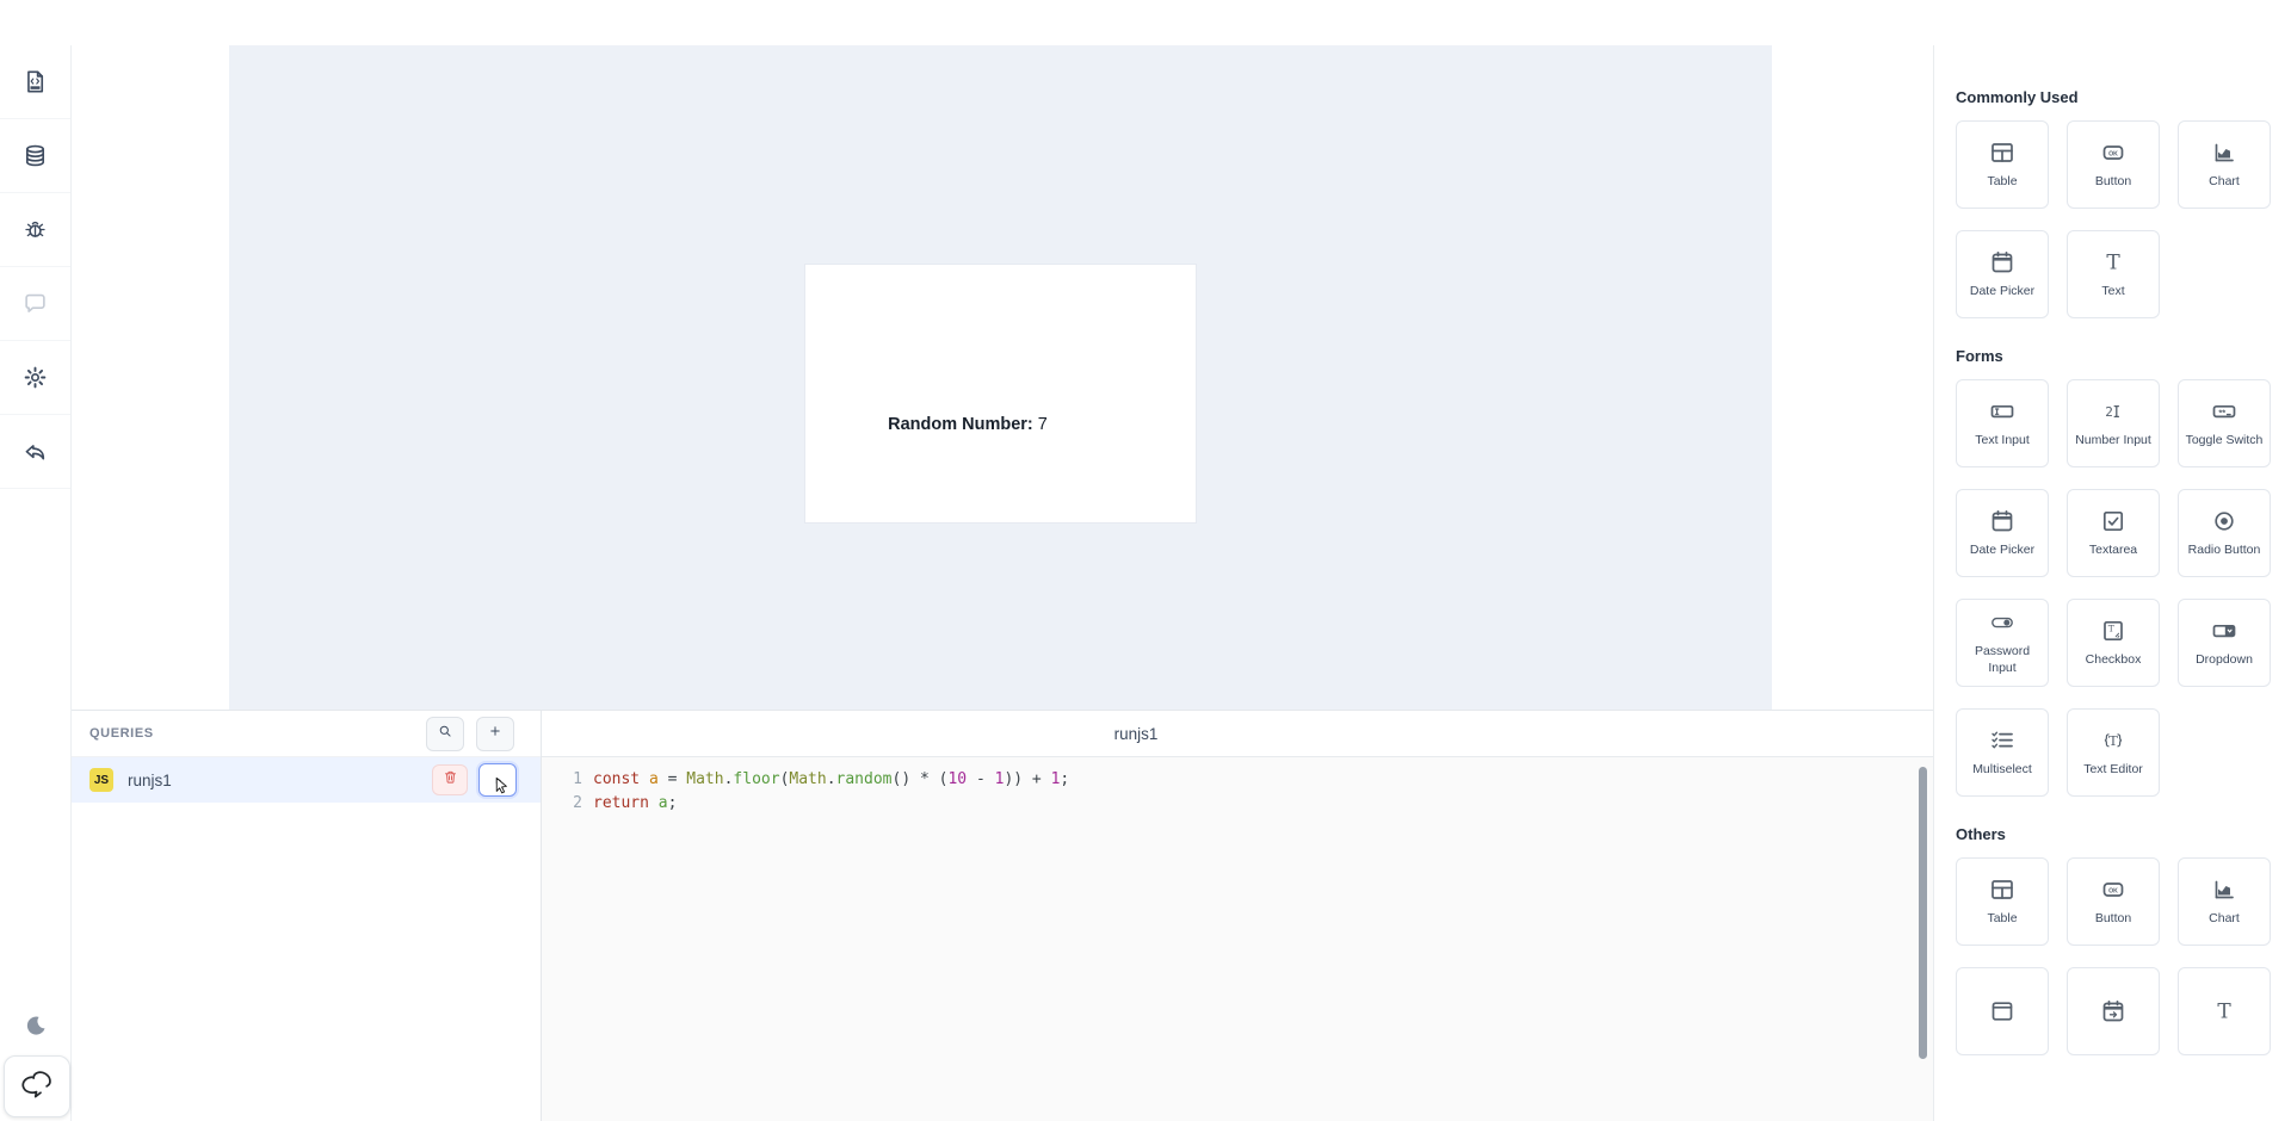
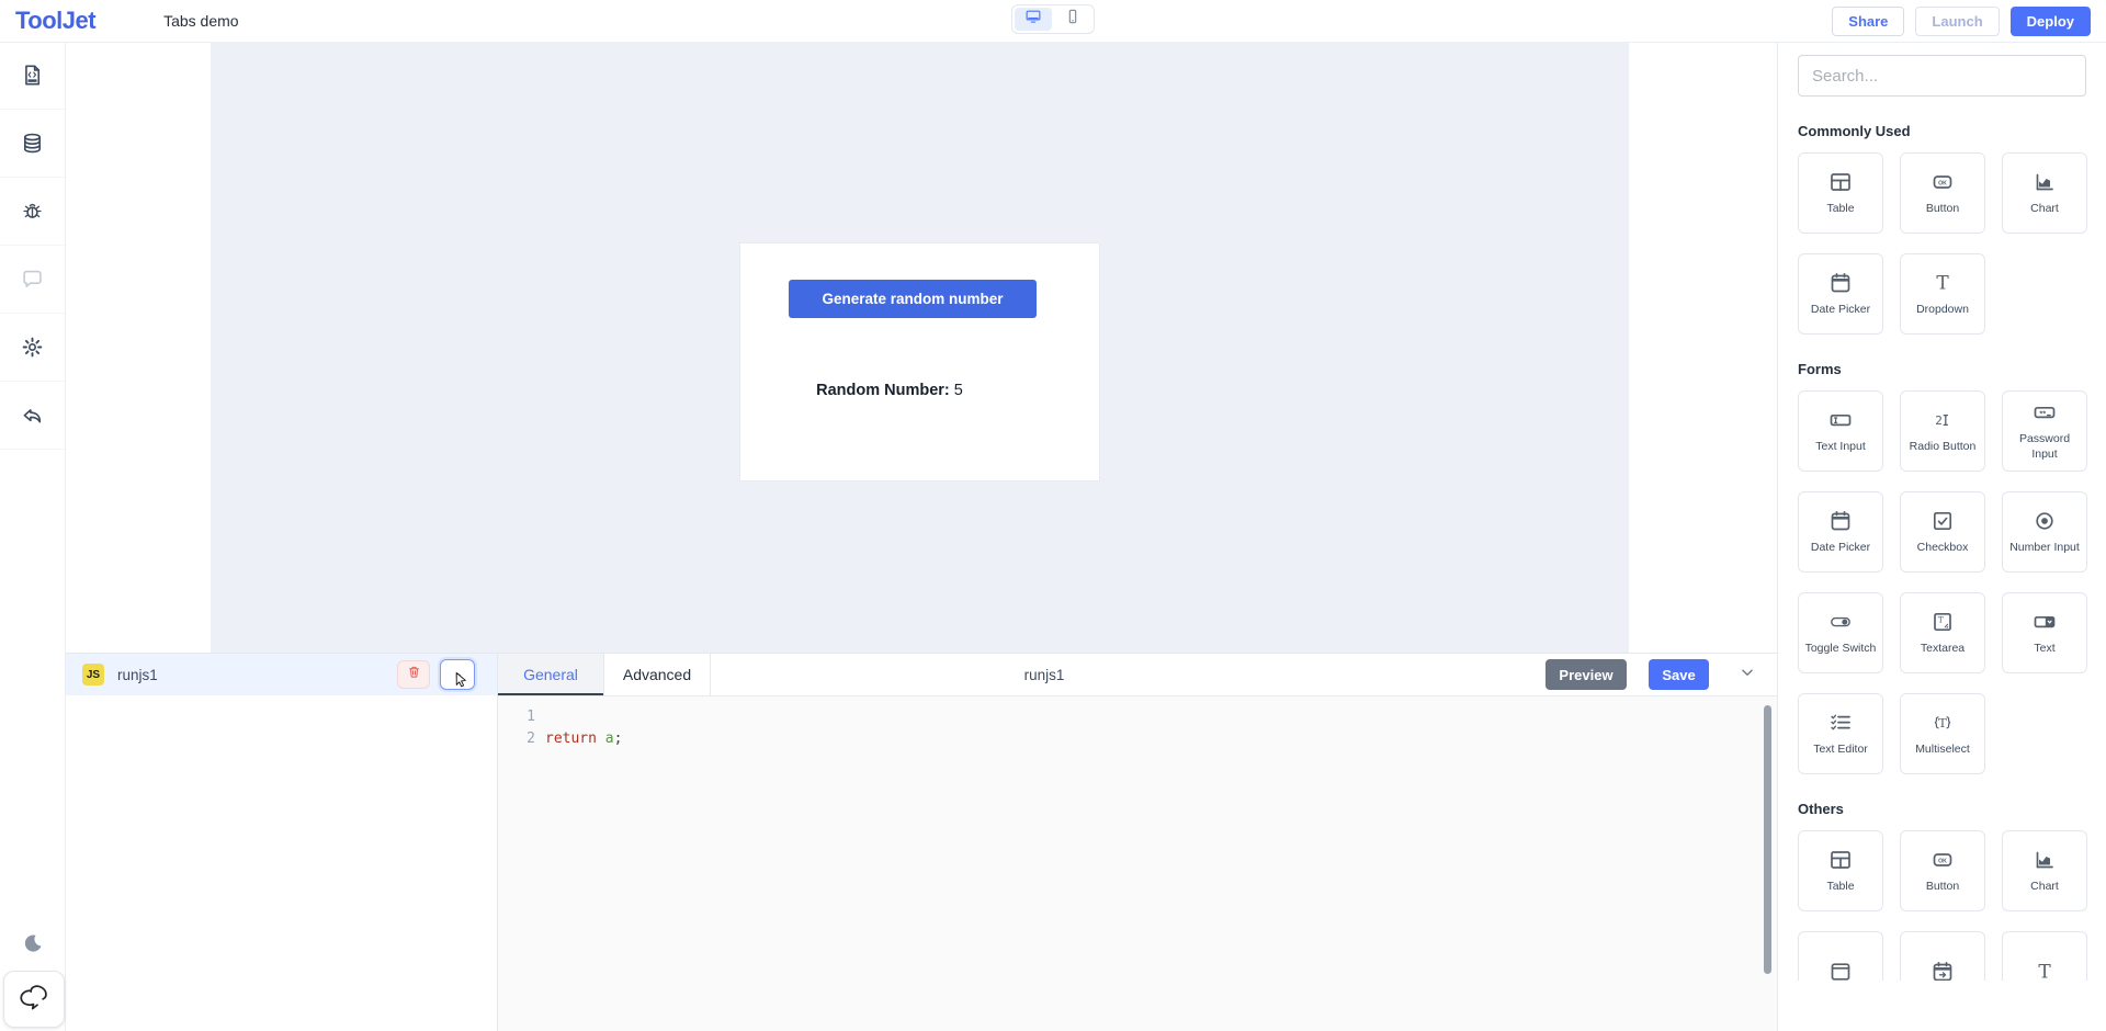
+ ToolJet
+ Tabs demo
+ Share
+ Launch
+ Deploy
+ Generate random number
- Random Number: 7
+ Random Number: 5
- QUERIES
  JS
  runjs1
+ General
+ Advanced
  runjs1
+ Preview
+ Save
  1
- const a = Math.floor(Math.random() * (10 - 1)) + 1;
  2
  return a;
+ Search...
  Commonly Used
  Table
  Button
  Chart
  Date Picker
  T
- Text
+ Dropdown
  Forms
  Text Input
  2
- Number Input
+ Radio Button
  **
- Toggle Switch
+ Password Input
  Date Picker
- Textarea
+ Checkbox
- Radio Button
+ Number Input
- Password Input
+ Toggle Switch
  T
- Checkbox
+ Textarea
- Dropdown
+ Text
- Multiselect
+ Text Editor
  T
- Text Editor
+ Multiselect
  Others
  Table
  Button
  Chart
  T
